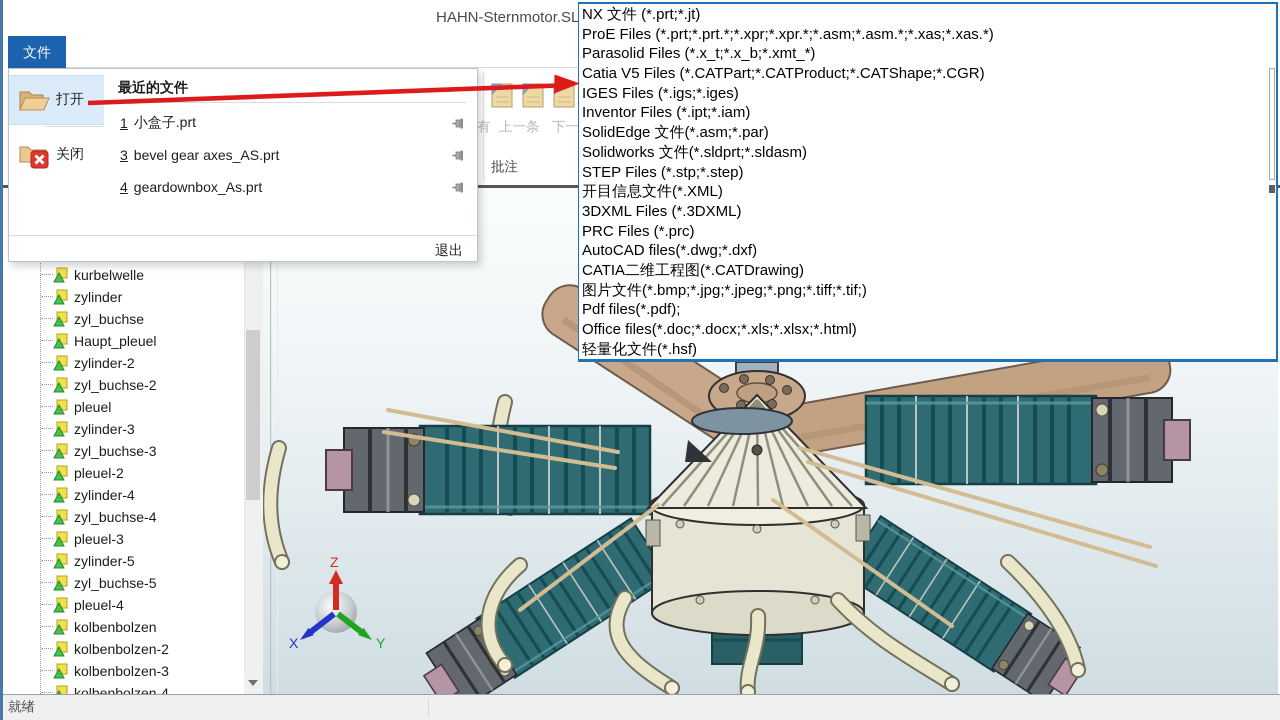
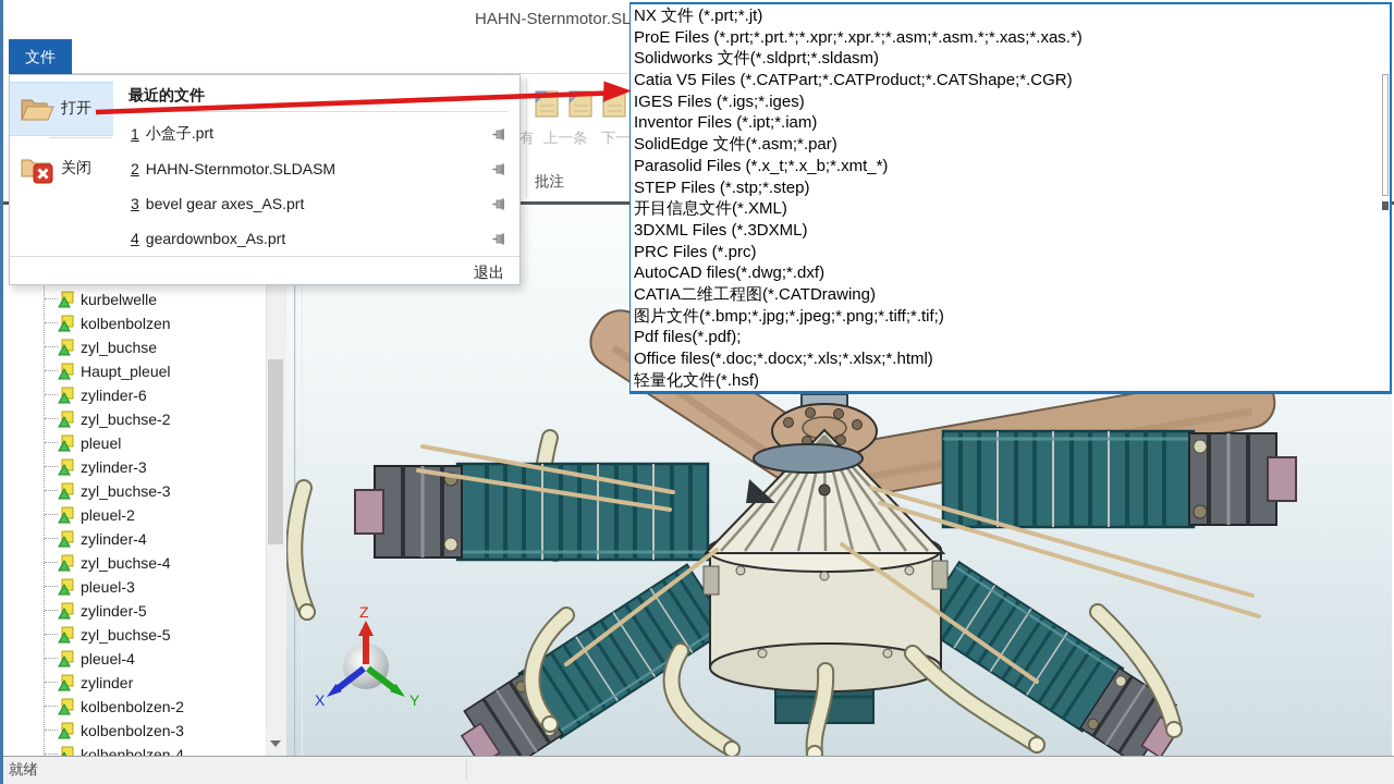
  HAHN-Sternmotor.SL
  文件
  有
  上一条
  下一
  批注
  Z
  X
  Y
  kurbelwelle
- zylinder
+ kolbenbolzen
  zyl_buchse
  Haupt_pleuel
- zylinder-2
+ zylinder-6
  zyl_buchse-2
  pleuel
  zylinder-3
  zyl_buchse-3
  pleuel-2
  zylinder-4
  zyl_buchse-4
  pleuel-3
  zylinder-5
  zyl_buchse-5
  pleuel-4
- kolbenbolzen
+ zylinder
  kolbenbolzen-2
  kolbenbolzen-3
  kolbenbolzen-4
  打开
  关闭
  最近的文件
  1
  小盒子.prt
+ 2
+ HAHN-Sternmotor.SLDASM
  3
  bevel gear axes_AS.prt
  4
  geardownbox_As.prt
  退出
  NX 文件 (*.prt;*.jt)
  ProE Files (*.prt;*.prt.*;*.xpr;*.xpr.*;*.asm;*.asm.*;*.xas;*.xas.*)
- Parasolid Files (*.x_t;*.x_b;*.xmt_*)
+ Solidworks 文件(*.sldprt;*.sldasm)
  Catia V5 Files (*.CATPart;*.CATProduct;*.CATShape;*.CGR)
  IGES Files (*.igs;*.iges)
  Inventor Files (*.ipt;*.iam)
  SolidEdge 文件(*.asm;*.par)
- Solidworks 文件(*.sldprt;*.sldasm)
+ Parasolid Files (*.x_t;*.x_b;*.xmt_*)
  STEP Files (*.stp;*.step)
  开目信息文件(*.XML)
  3DXML Files (*.3DXML)
  PRC Files (*.prc)
  AutoCAD files(*.dwg;*.dxf)
  CATIA二维工程图(*.CATDrawing)
  图片文件(*.bmp;*.jpg;*.jpeg;*.png;*.tiff;*.tif;)
  Pdf files(*.pdf);
  Office files(*.doc;*.docx;*.xls;*.xlsx;*.html)
  轻量化文件(*.hsf)
  就绪
